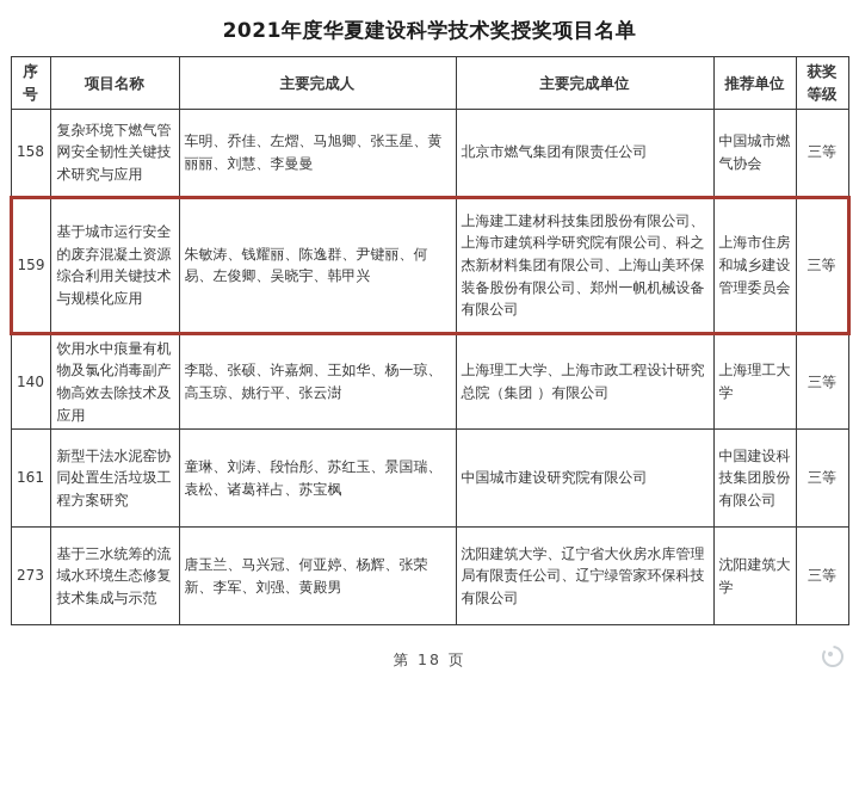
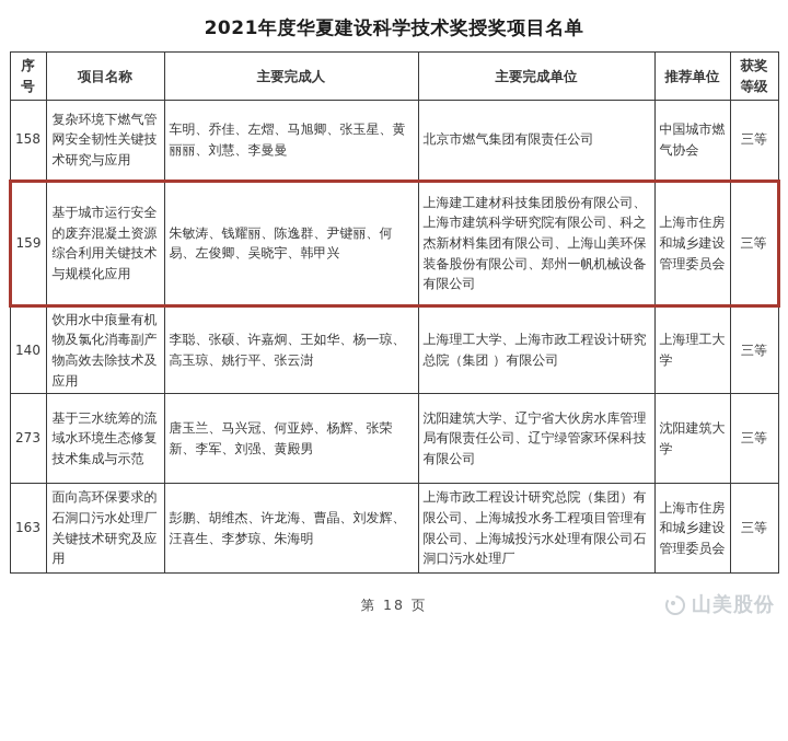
  2021年度华夏建设科学技术奖授奖项目名单
  序号	项目名称	主要完成人	主要完成单位	推荐单位	获奖等级
  158	复杂环境下燃气管网安全韧性关键技术研究与应用	车明、乔佳、左熠、马旭卿、张玉星、黄丽丽、刘慧、李曼曼	北京市燃气集团有限责任公司	中国城市燃气协会	三等
  159	基于城市运行安全的废弃混凝土资源综合利用关键技术与规模化应用	朱敏涛、钱耀丽、陈逸群、尹键丽、何易、左俊卿、吴晓宇、韩甲兴	上海建工建材科技集团股份有限公司、上海市建筑科学研究院有限公司、科之杰新材料集团有限公司、上海山美环保装备股份有限公司、郑州一帆机械设备有限公司	上海市住房和城乡建设管理委员会	三等
  140	饮用水中痕量有机物及氯化消毒副产物高效去除技术及应用	李聪、张硕、许嘉炯、王如华、杨一琼、高玉琼、姚行平、张云澍	上海理工大学、上海市政工程设计研究总院（集团 ）有限公司	上海理工大学	三等
- 161	新型干法水泥窑协同处置生活垃圾工程方案研究	童琳、刘涛、段怡彤、苏红玉、景国瑞、袁松、诸葛祥占、苏宝枫	中国城市建设研究院有限公司	中国建设科技集团股份有限公司	三等
  273	基于三水统筹的流域水环境生态修复技术集成与示范	唐玉兰、马兴冠、何亚婷、杨辉、张荣新、李军、刘强、黄殿男	沈阳建筑大学、辽宁省大伙房水库管理局有限责任公司、辽宁绿管家环保科技有限公司	沈阳建筑大学	三等
+ 163	面向高环保要求的石洞口污水处理厂关键技术研究及应用	彭鹏、胡维杰、许龙海、曹晶、刘发辉、汪喜生、李梦琼、朱海明	上海市政工程设计研究总院（集团）有限公司、上海城投水务工程项目管理有限公司、上海城投污水处理有限公司石洞口污水处理厂	上海市住房和城乡建设管理委员会	三等
  第 18 页
+ 山美股份
